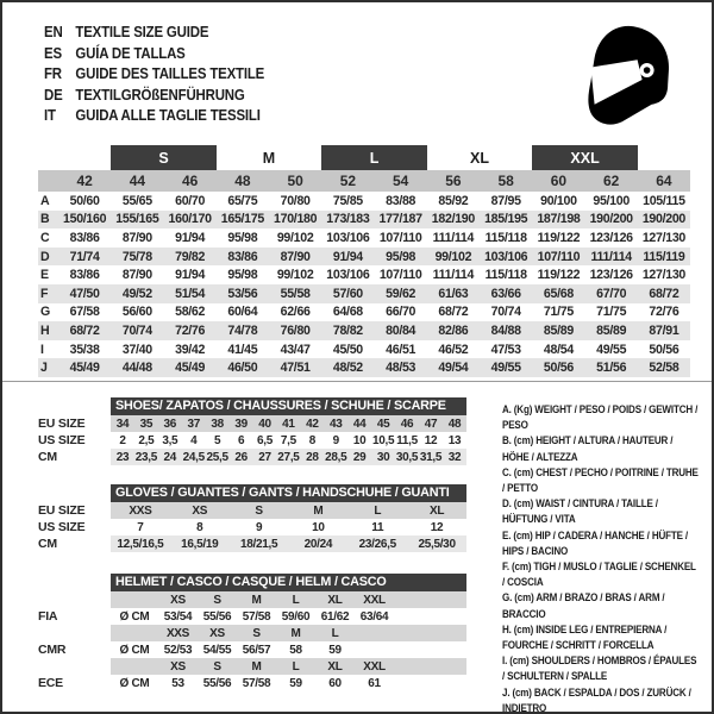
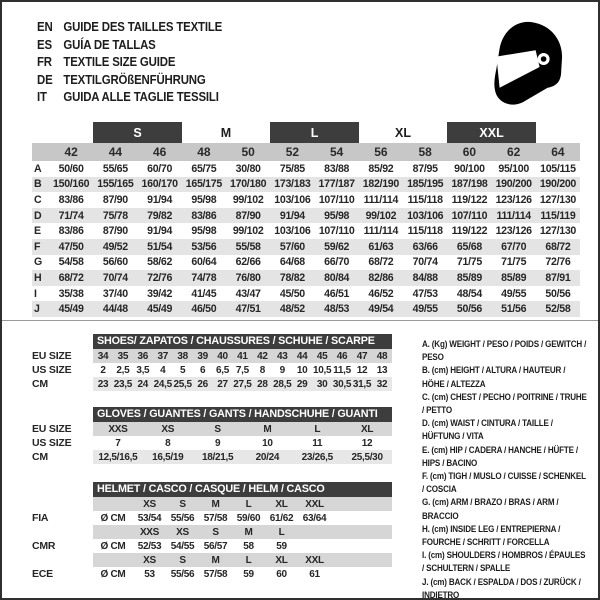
  EN
- TEXTILE SIZE GUIDE
+ GUIDE DES TAILLES TEXTILE
  ES
  GUÍA DE TALLAS
  FR
- GUIDE DES TAILLES TEXTILE
+ TEXTILE SIZE GUIDE
  DE
  TEXTILGRÖßENFÜHRUNG
  IT
  GUIDA ALLE TAGLIE TESSILI
  		S	M	L	XL	XXL
  	42	44	46	48	50	52	54	56	58	60	62	64
- A	50/60	55/65	60/70	65/75	70/80	75/85	83/88	85/92	87/95	90/100	95/100	105/115
+ A	50/60	55/65	60/70	65/75	30/80	75/85	83/88	85/92	87/95	90/100	95/100	105/115
  B	150/160	155/165	160/170	165/175	170/180	173/183	177/187	182/190	185/195	187/198	190/200	190/200
  C	83/86	87/90	91/94	95/98	99/102	103/106	107/110	111/114	115/118	119/122	123/126	127/130
  D	71/74	75/78	79/82	83/86	87/90	91/94	95/98	99/102	103/106	107/110	111/114	115/119
  E	83/86	87/90	91/94	95/98	99/102	103/106	107/110	111/114	115/118	119/122	123/126	127/130
  F	47/50	49/52	51/54	53/56	55/58	57/60	59/62	61/63	63/66	65/68	67/70	68/72
- G	67/58	56/60	58/62	60/64	62/66	64/68	66/70	68/72	70/74	71/75	71/75	72/76
+ G	54/58	56/60	58/62	60/64	62/66	64/68	66/70	68/72	70/74	71/75	71/75	72/76
  H	68/72	70/74	72/76	74/78	76/80	78/82	80/84	82/86	84/88	85/89	85/89	87/91
  I	35/38	37/40	39/42	41/45	43/47	45/50	46/51	46/52	47/53	48/54	49/55	50/56
  J	45/49	44/48	45/49	46/50	47/51	48/52	48/53	49/54	49/55	50/56	51/56	52/58
  SHOES/ ZAPATOS / CHAUSSURES / SCHUHE / SCARPE
  EU SIZE	34	35	36	37	38	39	40	41	42	43	44	45	46	47	48
  US SIZE	2	2,5	3,5	4	5	6	6,5	7,5	8	9	10	10,5	11,5	12	13
  CM	23	23,5	24	24,5	25,5	26	27	27,5	28	28,5	29	30	30,5	31,5	32
  GLOVES / GUANTES / GANTS / HANDSCHUHE / GUANTI
  EU SIZE	XXS	XS	S	M	L	XL
  US SIZE	7	8	9	10	11	12
  CM	12,5/16,5	16,5/19	18/21,5	20/24	23/26,5	25,5/30
  HELMET / CASCO / CASQUE / HELM / CASCO
  		XS	S	M	L	XL	XXL
  FIA	Ø CM	53/54	55/56	57/58	59/60	61/62	63/64
  		XXS	XS	S	M	L
  CMR	Ø CM	52/53	54/55	56/57	58	59
  		XS	S	M	L	XL	XXL
  ECE	Ø CM	53	55/56	57/58	59	60	61
  A. (Kg) WEIGHT / PESO / POIDS / GEWITCH / PESO
  B. (cm) HEIGHT / ALTURA / HAUTEUR / HÖHE / ALTEZZA
  C. (cm) CHEST / PECHO / POITRINE / TRUHE / PETTO
  D. (cm) WAIST / CINTURA / TAILLE / HÜFTUNG / VITA
  E. (cm) HIP / CADERA / HANCHE / HÜFTE / HIPS / BACINO
- F. (cm) TIGH / MUSLO / TAGLIE / SCHENKEL / COSCIA
+ F. (cm) TIGH / MUSLO / CUISSE / SCHENKEL / COSCIA
  G. (cm) ARM / BRAZO / BRAS / ARM / BRACCIO
  H. (cm) INSIDE LEG / ENTREPIERNA / FOURCHE / SCHRITT / FORCELLA
  I. (cm) SHOULDERS / HOMBROS / ÉPAULES / SCHULTERN / SPALLE
  J. (cm) BACK / ESPALDA / DOS / ZURÜCK / INDIETRO
